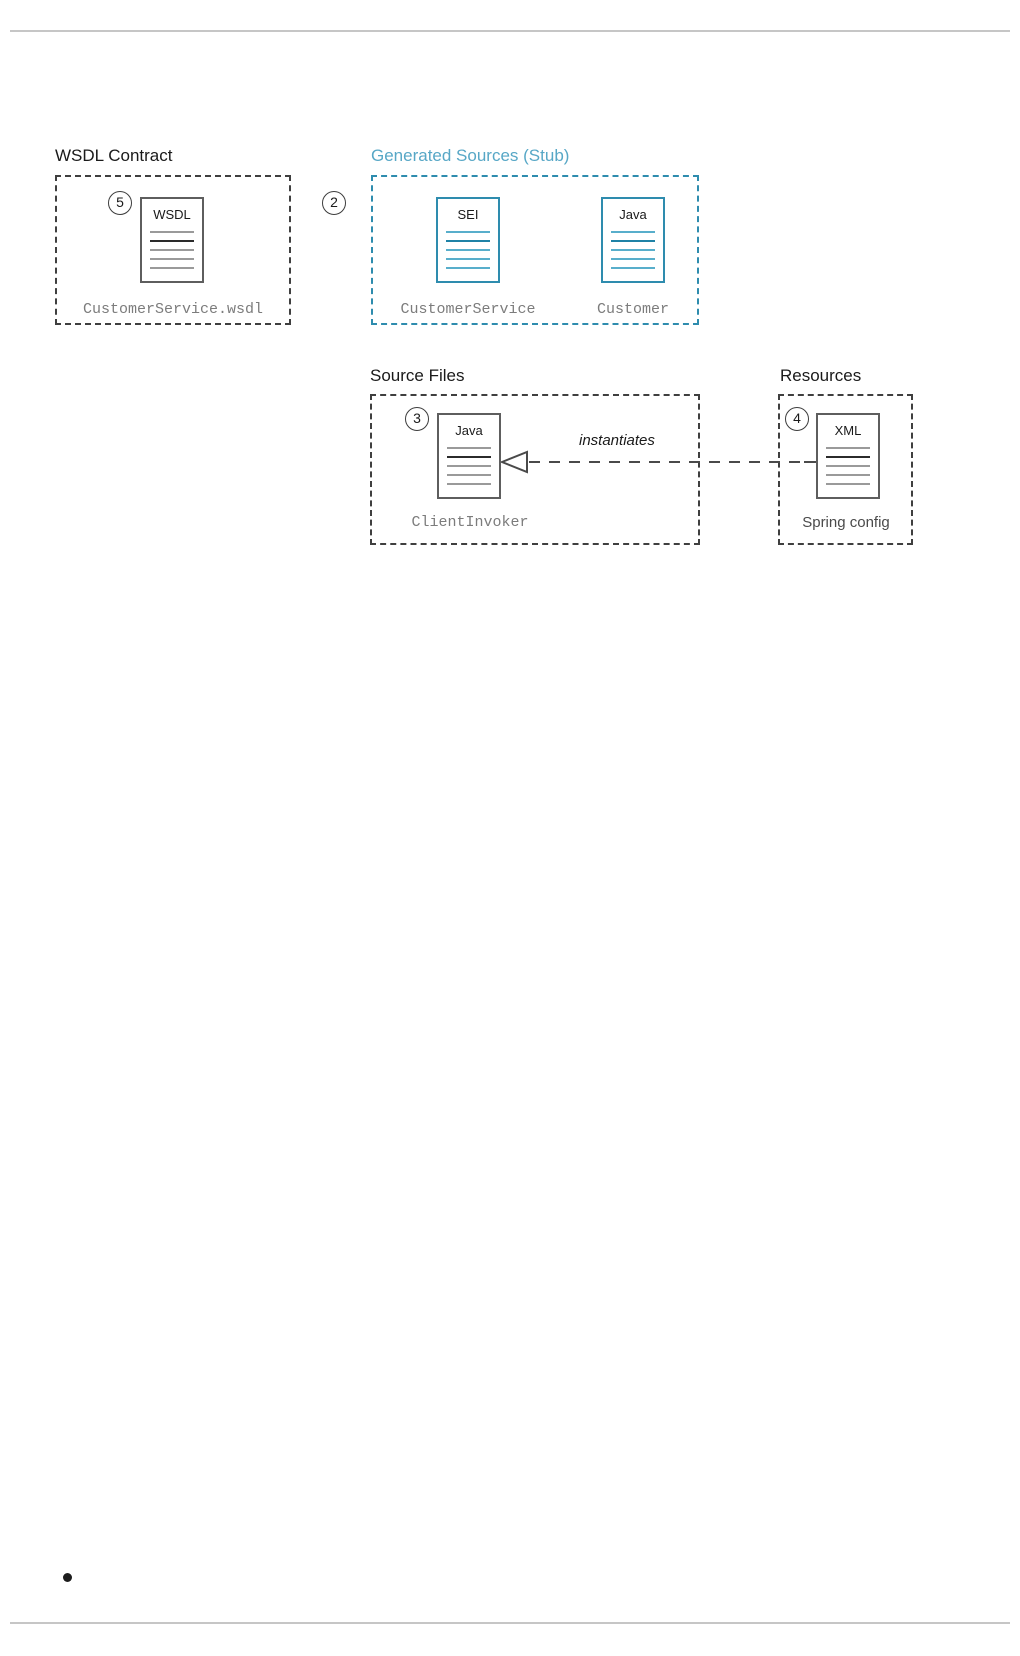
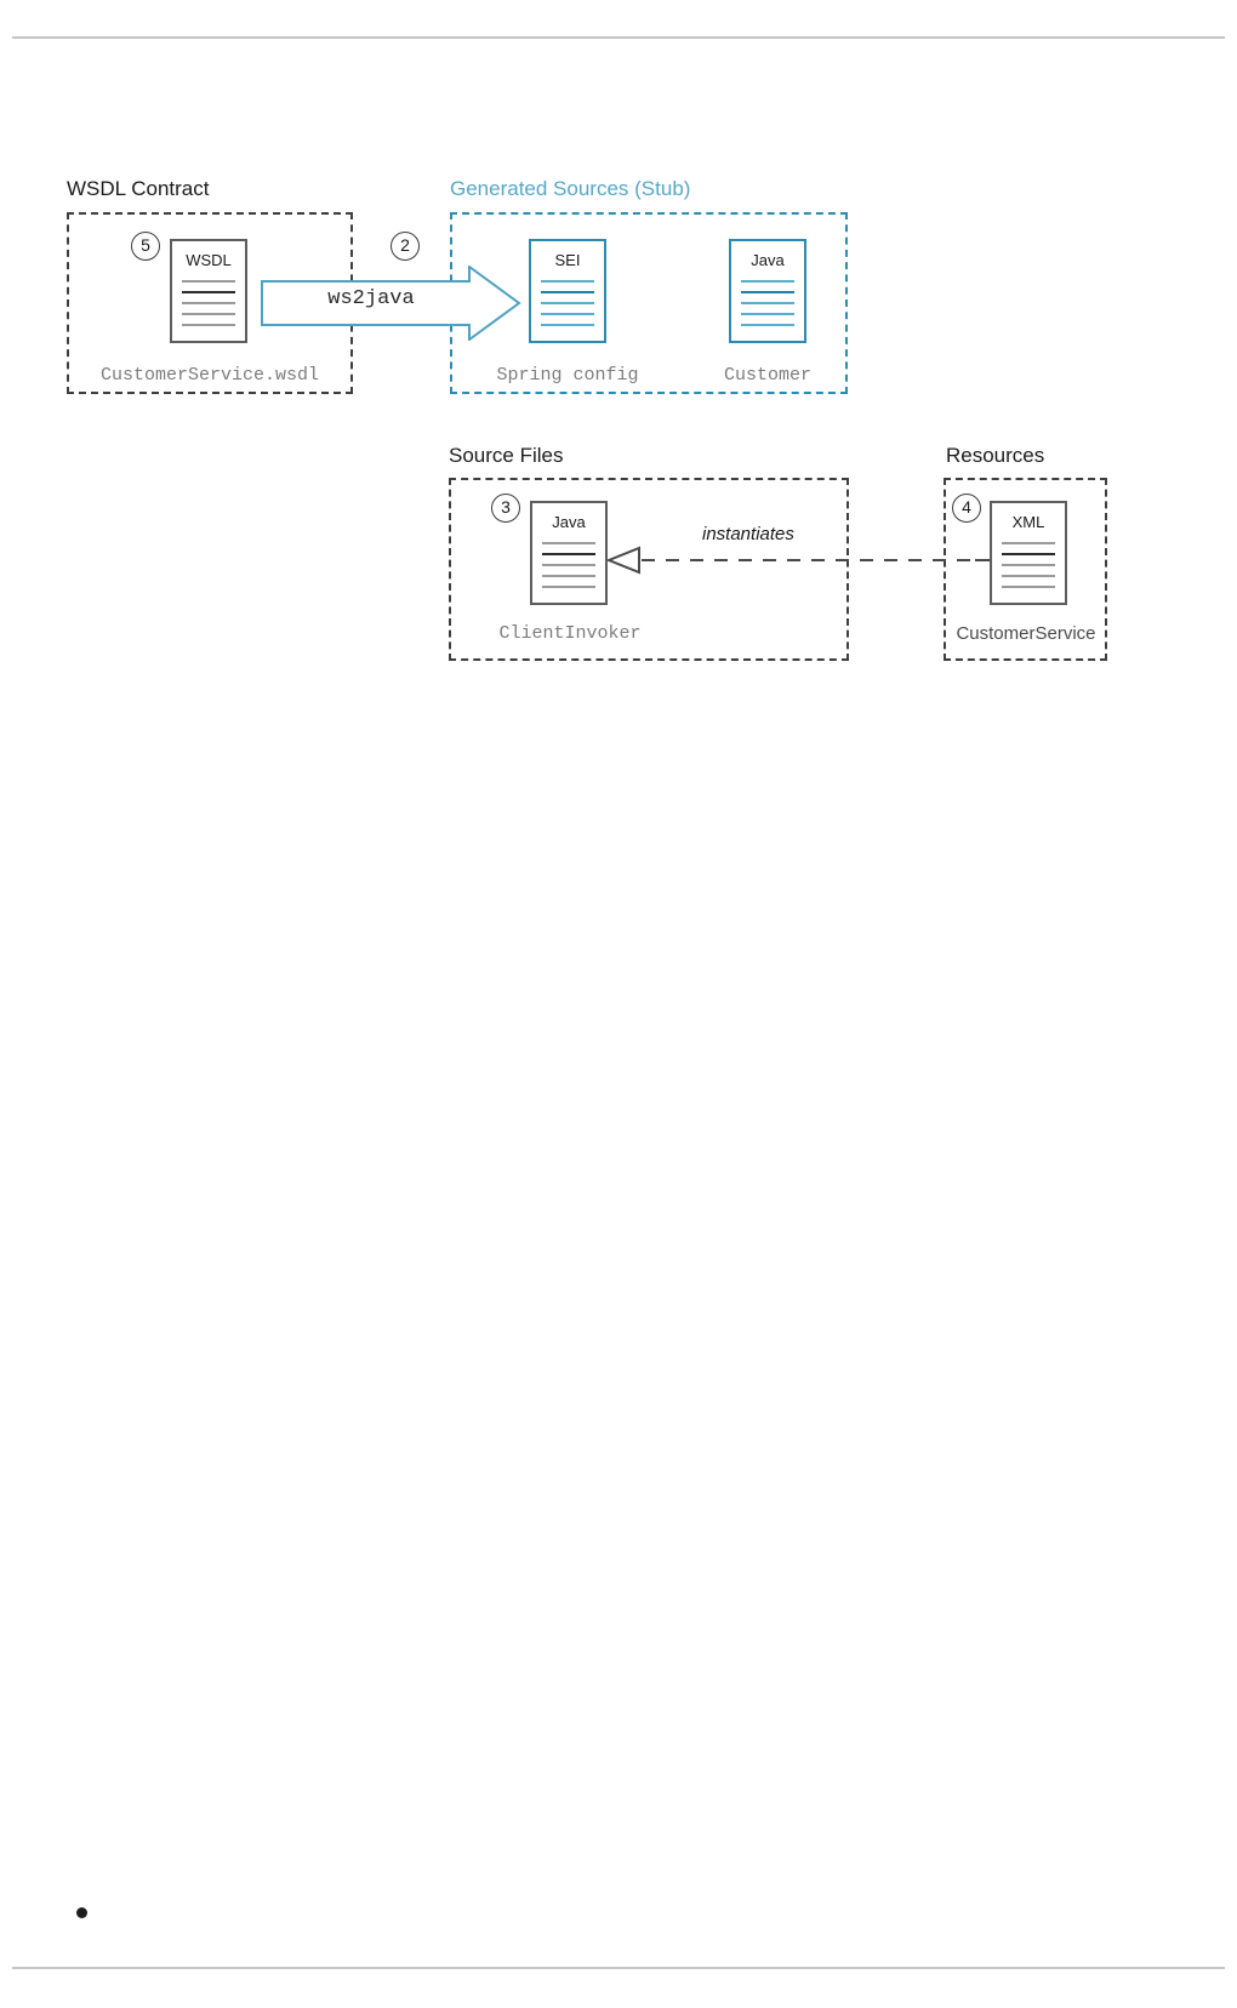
  WSDL Contract
  5
  WSDL
  CustomerService.wsdl
  Generated Sources (Stub)
  2
  SEI
- CustomerService
+ Spring config
  Java
  Customer
+ ws2java
  Source Files
  3
  Java
  ClientInvoker
  Resources
  4
  XML
- Spring config
+ CustomerService
  instantiates
